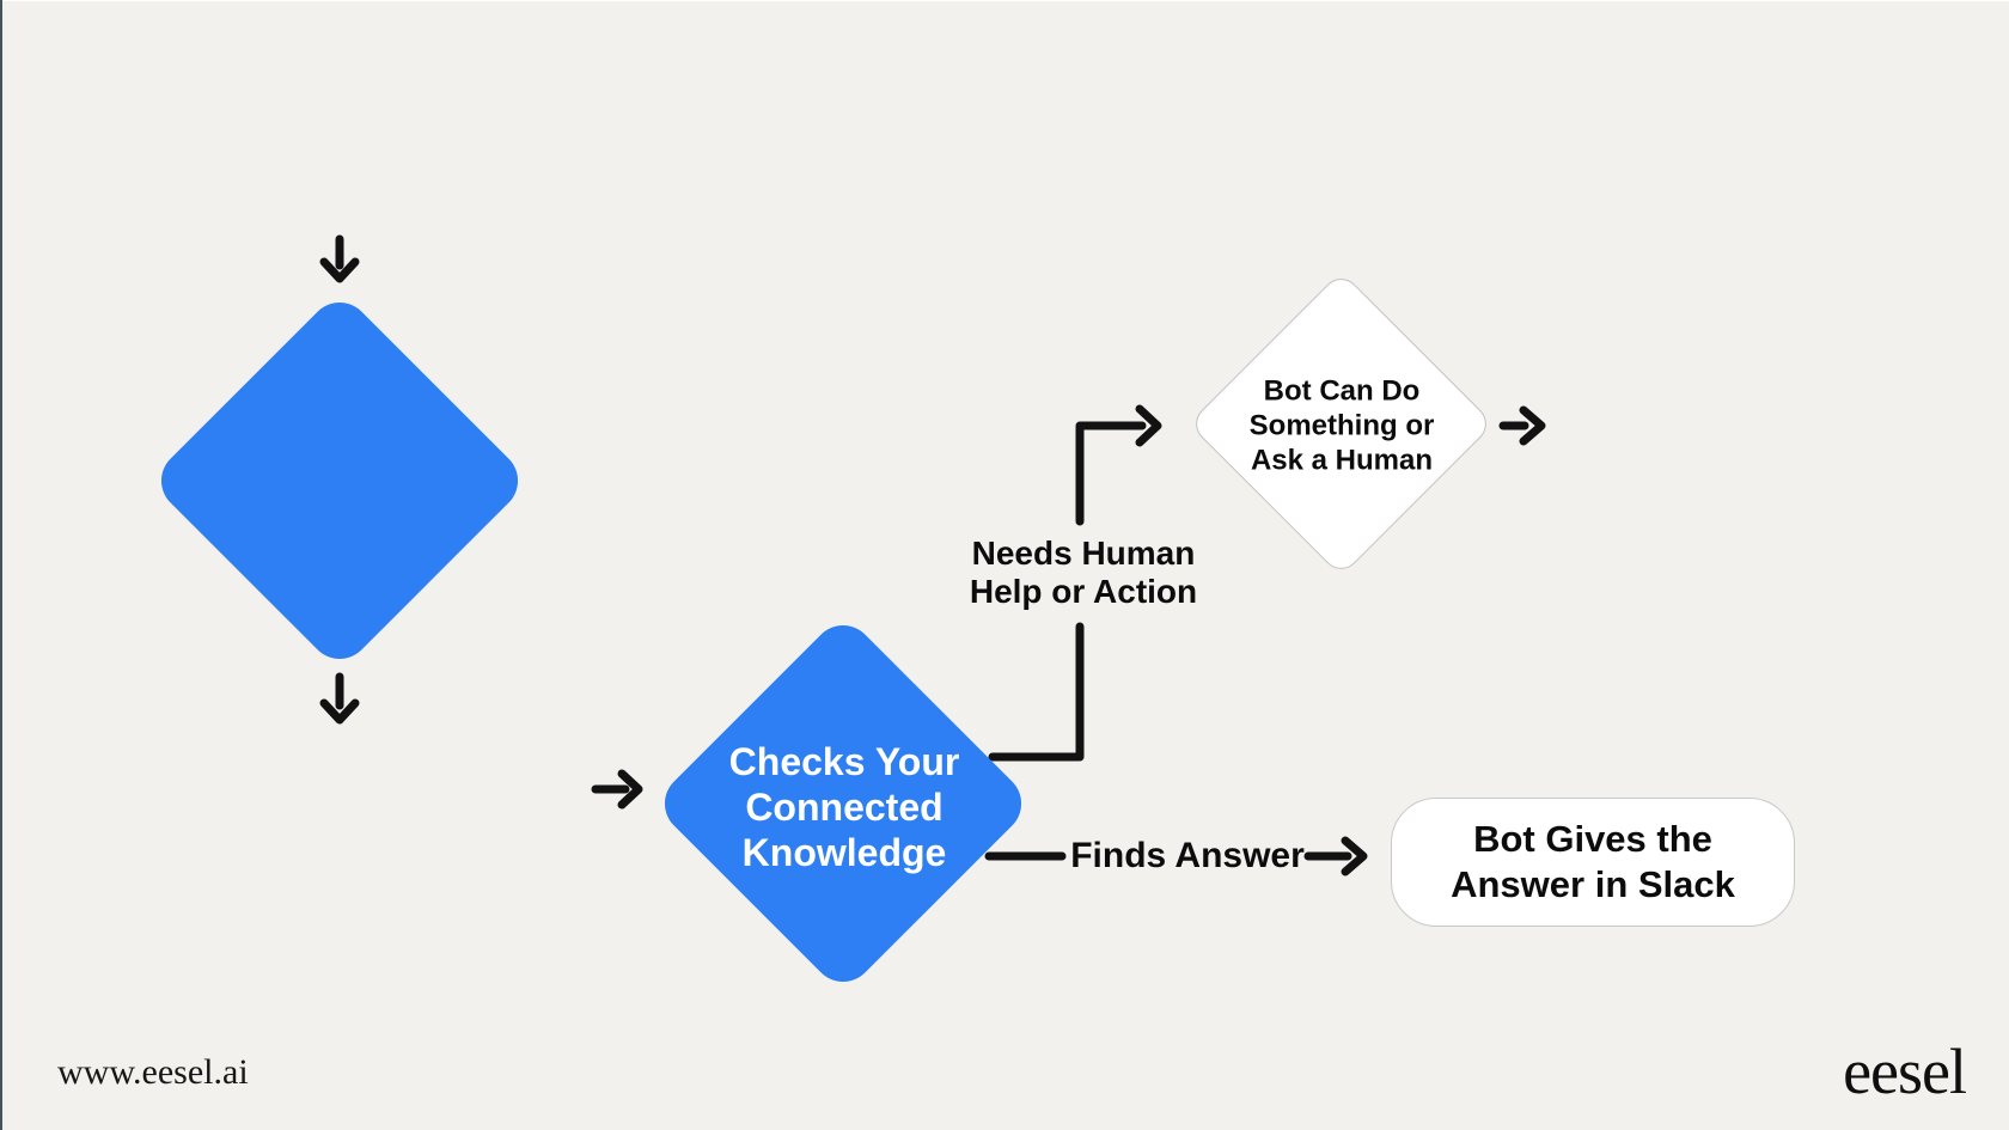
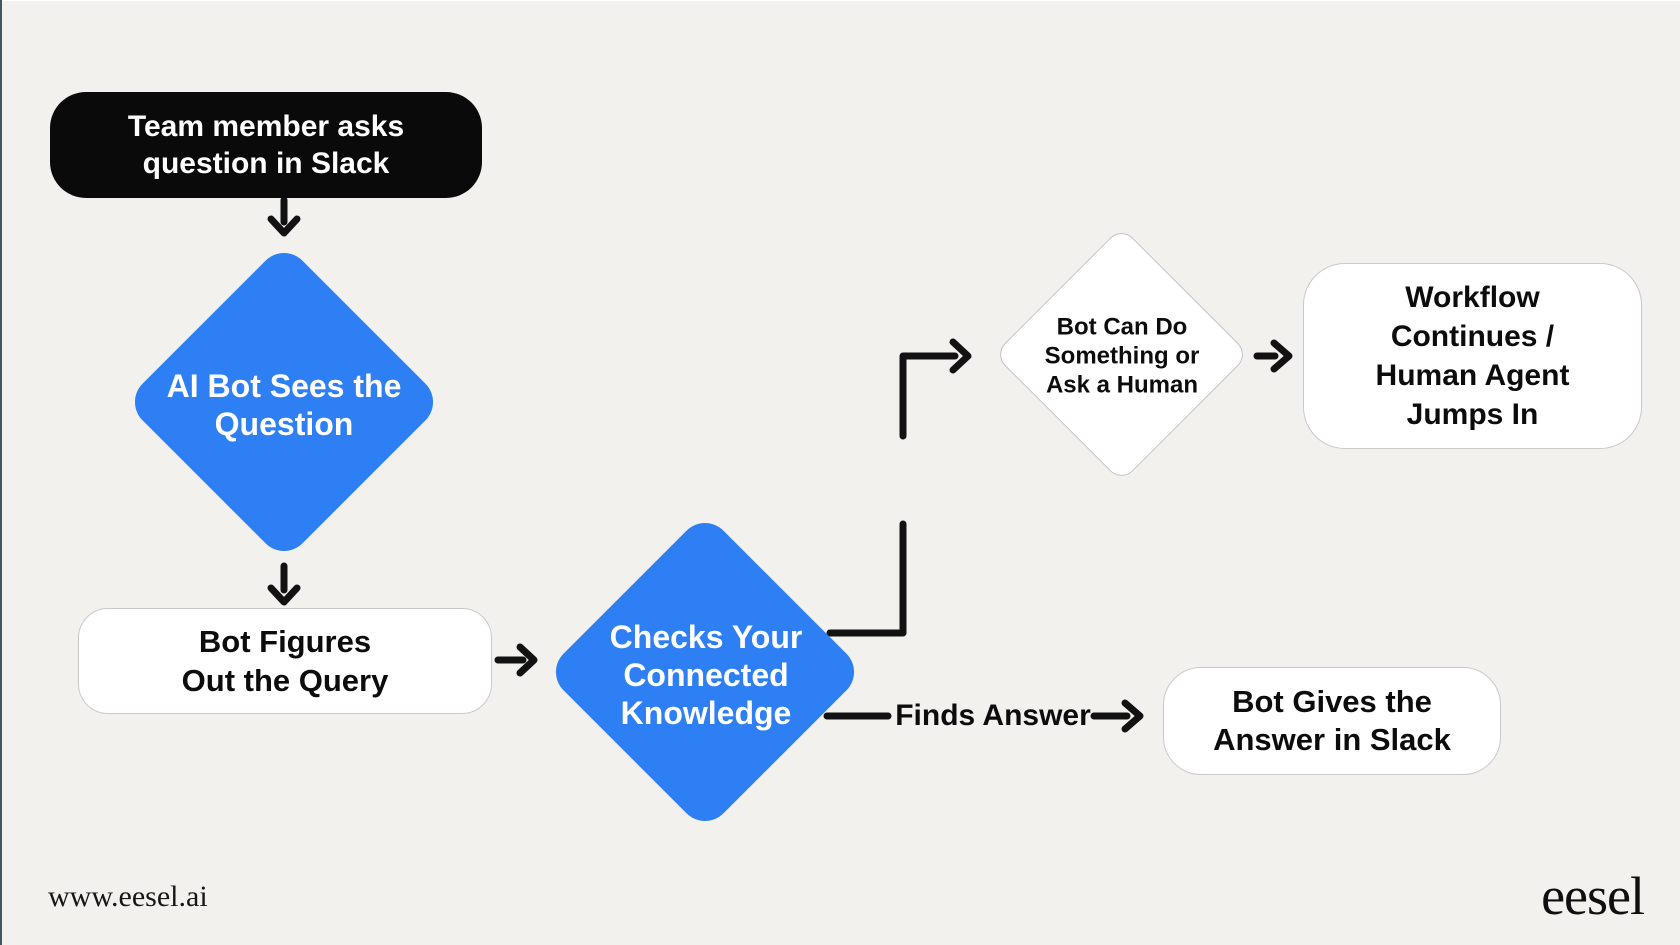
+ Team member asks
+ question in Slack
+ AI Bot Sees the
+ Question
+ Bot Figures
+ Out the Query
  Checks Your
  Connected
  Knowledge
  Bot Can Do
  Something or
  Ask a Human
+ Workflow
+ Continues /
+ Human Agent
+ Jumps In
  Bot Gives the
  Answer in Slack
- Needs Human
- Help or Action
  Finds Answer
  www.eesel.ai
  eesel
